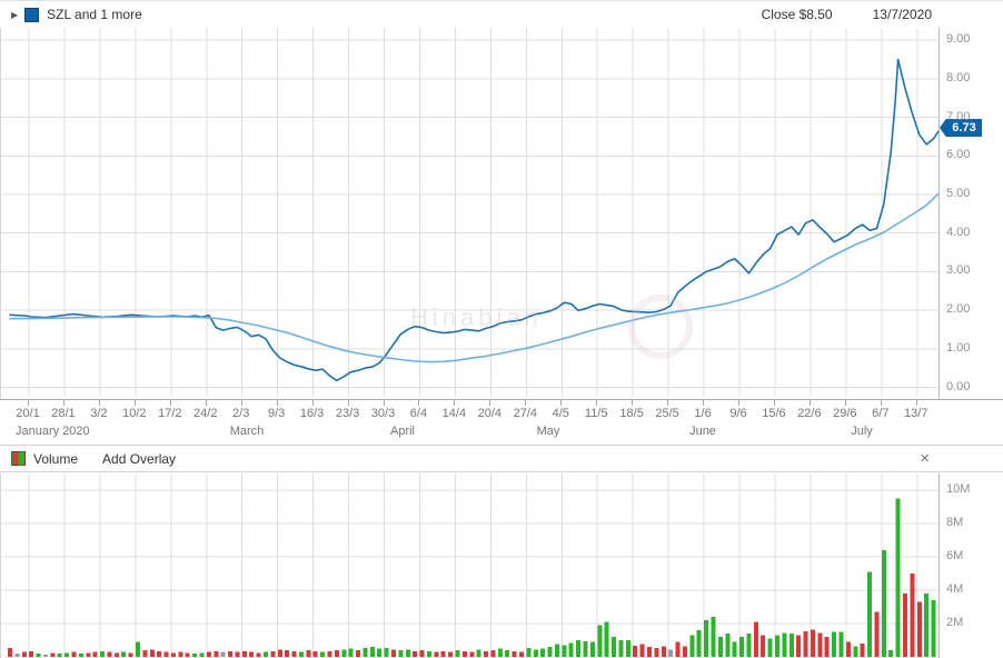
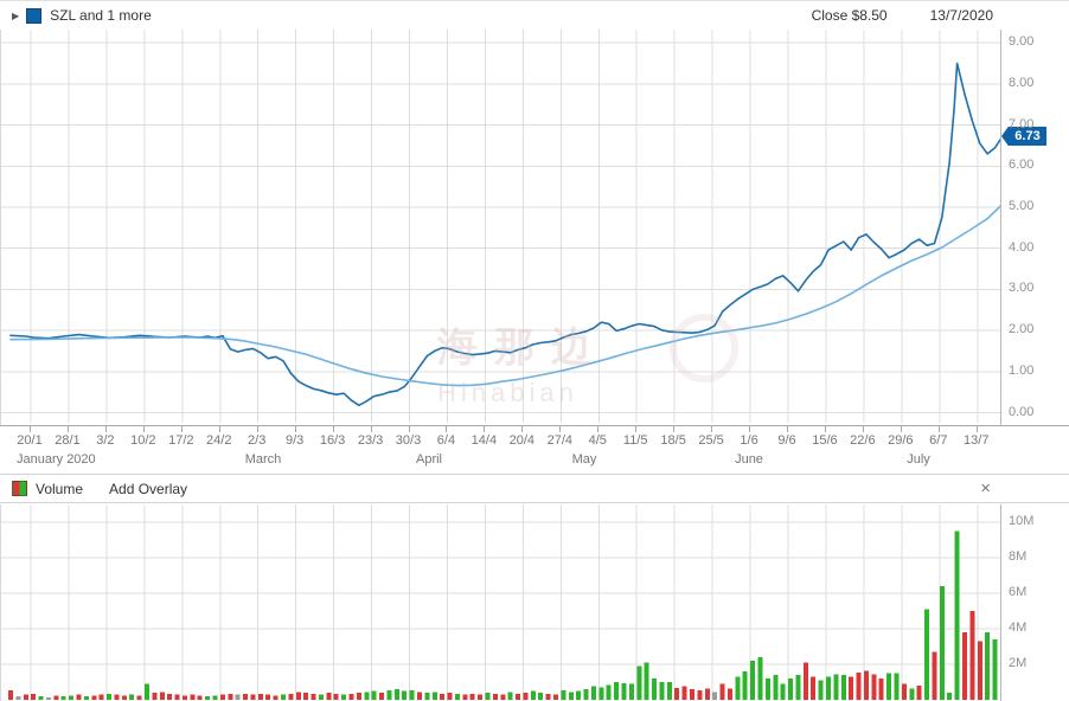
  ▶
  SZL and 1 more
  Close $8.50
  13/7/2020
+ 海那边
  Hinabian
  6.73
  0.00
  1.00
  2.00
  3.00
  4.00
  5.00
  6.00
  7.00
  8.00
  9.00
  20/1
  28/1
  3/2
  10/2
  17/2
  24/2
  2/3
  9/3
  16/3
  23/3
  30/3
  6/4
  14/4
  20/4
  27/4
  4/5
  11/5
  18/5
  25/5
  1/6
  9/6
  15/6
  22/6
  29/6
  6/7
  13/7
  January 2020
  March
  April
  May
  June
  July
  Volume
  Add Overlay
  ×
  2M
  4M
  6M
  8M
  10M
